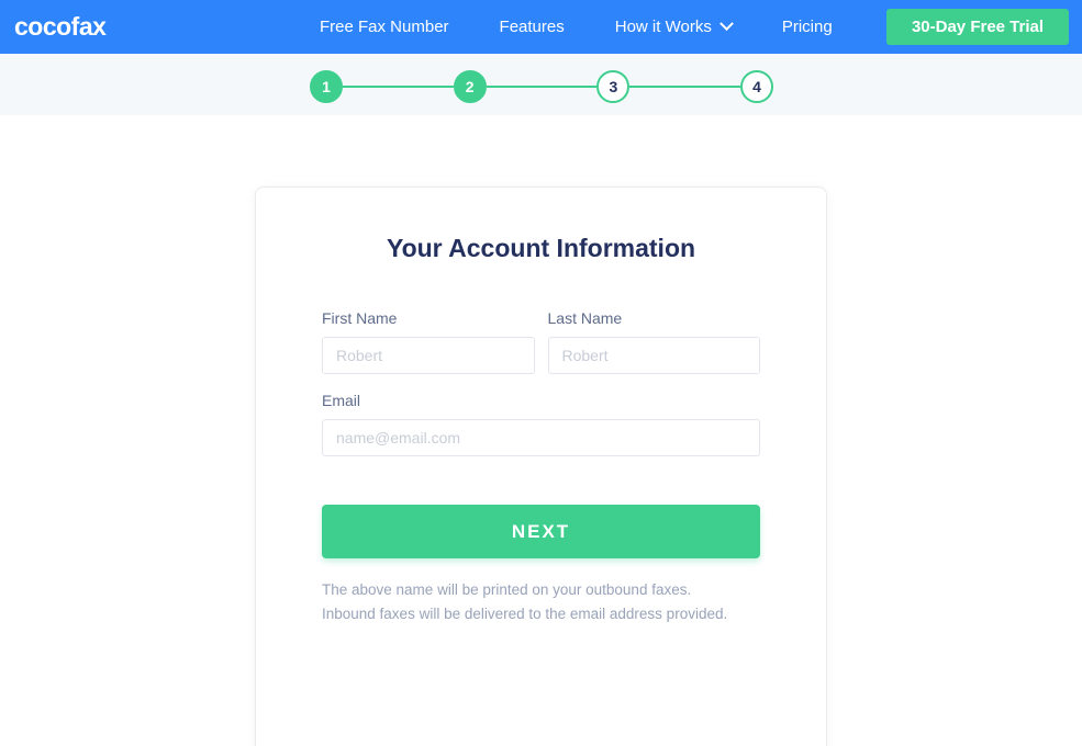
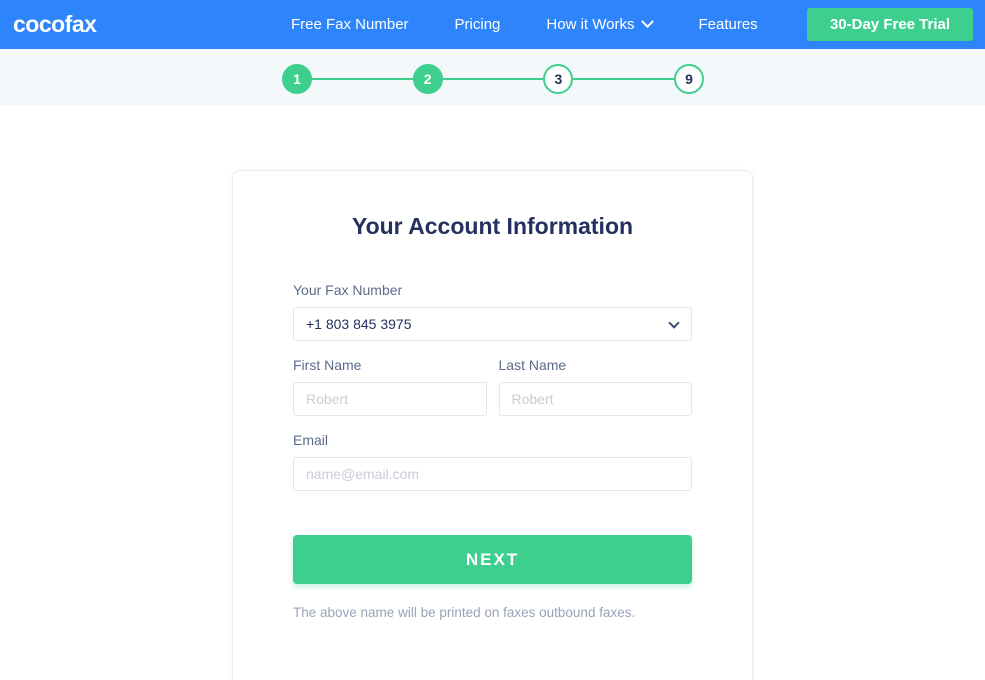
  cocofax
  Free Fax Number
- Features
+ Pricing
  How it Works
- Pricing
+ Features
  30-Day Free Trial
  1
  2
  3
- 4
+ 9
  Your Account Information
+ Your Fax Number
+ +1 803 845 3975
  First Name
  Robert
  Last Name
  Robert
  Email
  name@email.com
  NEXT
- The above name will be printed on your outbound faxes.
+ The above name will be printed on faxes outbound faxes.
- Inbound faxes will be delivered to the email address provided.
